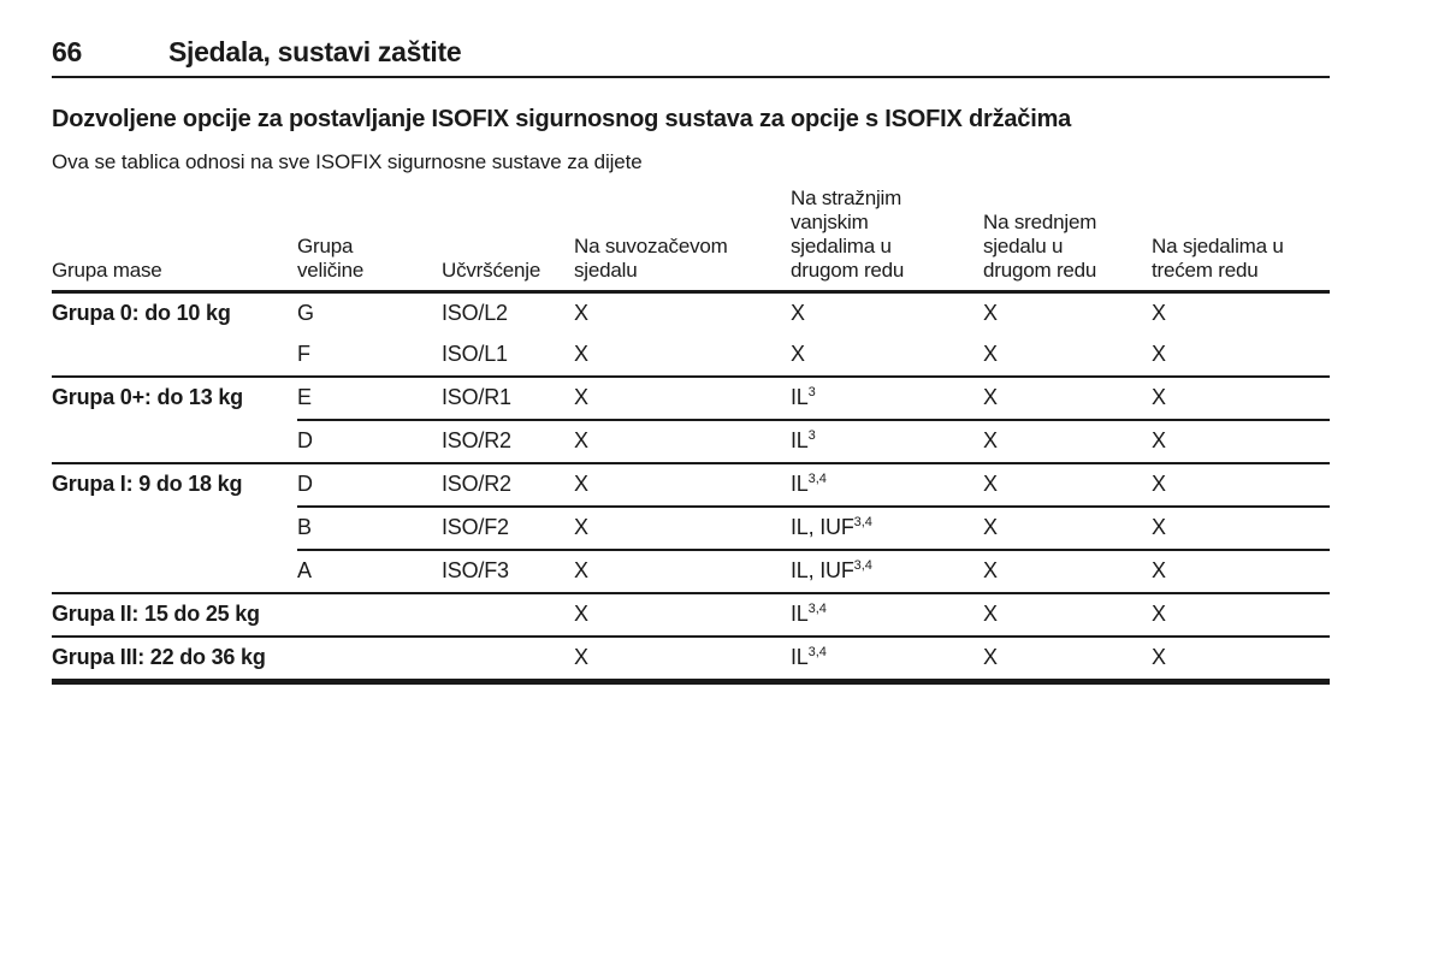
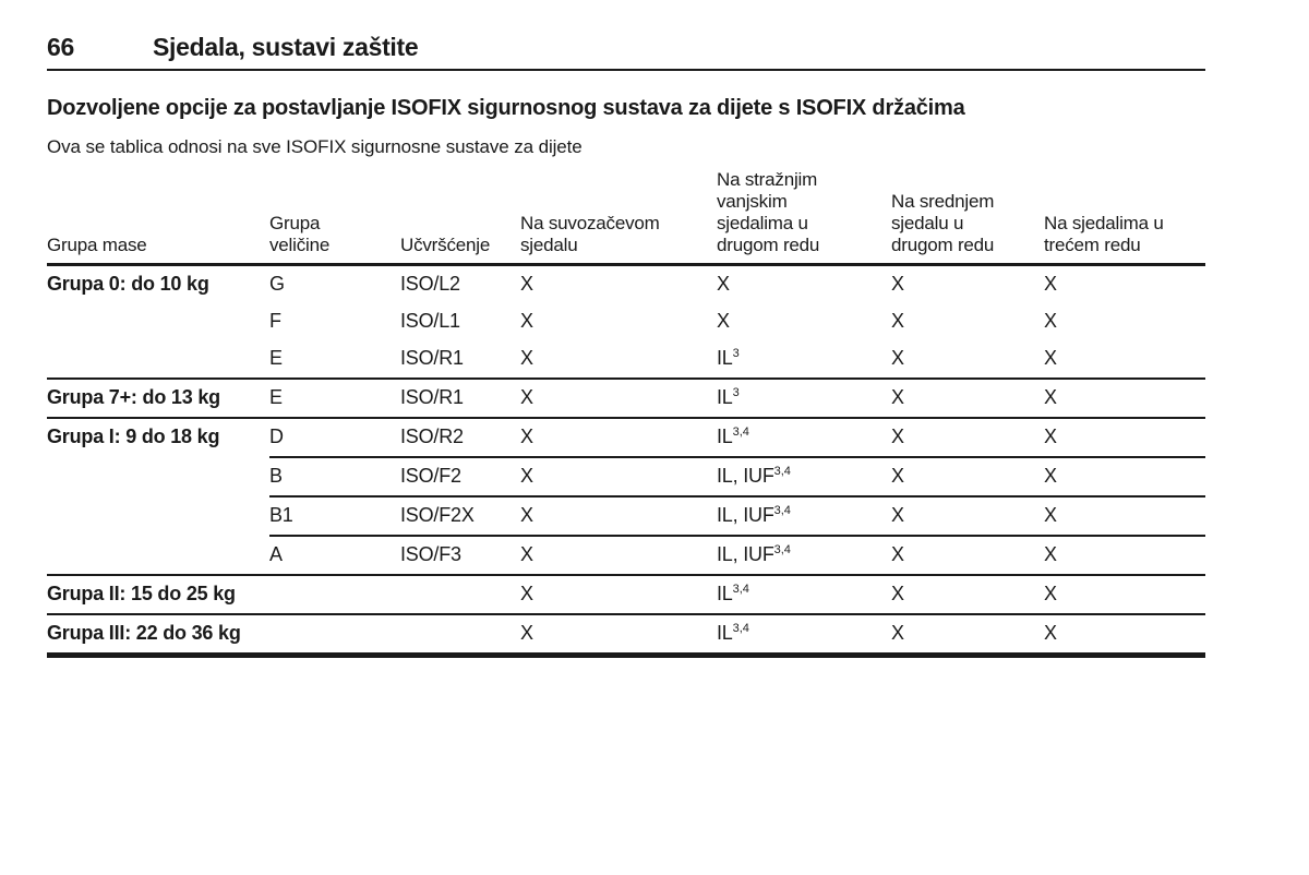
  66
  Sjedala, sustavi zaštite
- Dozvoljene opcije za postavljanje ISOFIX sigurnosnog sustava za opcije s ISOFIX držačima
+ Dozvoljene opcije za postavljanje ISOFIX sigurnosnog sustava za dijete s ISOFIX držačima
  Ova se tablica odnosi na sve ISOFIX sigurnosne sustave za dijete
  Grupa mase	Grupa veličine	Učvršćenje	Na suvozačevom sjedalu	Na stražnjim vanjskim sjedalima u drugom redu	Na srednjem sjedalu u drugom redu	Na sjedalima u trećem redu
  Grupa 0: do 10 kg	G	ISO/L2	X	X	X	X
  	F	ISO/L1	X	X	X	X
+ 	E	ISO/R1	X	IL3	X	X
- Grupa 0+: do 13 kg	E	ISO/R1	X	IL3	X	X
+ Grupa 7+: do 13 kg	E	ISO/R1	X	IL3	X	X
- 	D	ISO/R2	X	IL3	X	X
  Grupa I: 9 do 18 kg	D	ISO/R2	X	IL3,4	X	X
  	B	ISO/F2	X	IL, IUF3,4	X	X
+ 	B1	ISO/F2X	X	IL, IUF3,4	X	X
  	A	ISO/F3	X	IL, IUF3,4	X	X
  Grupa II: 15 do 25 kg			X	IL3,4	X	X
  Grupa III: 22 do 36 kg			X	IL3,4	X	X
